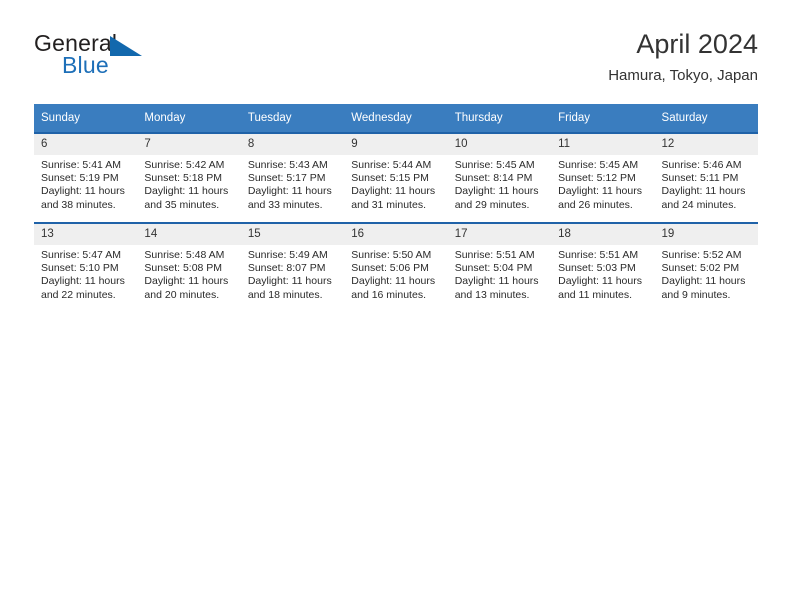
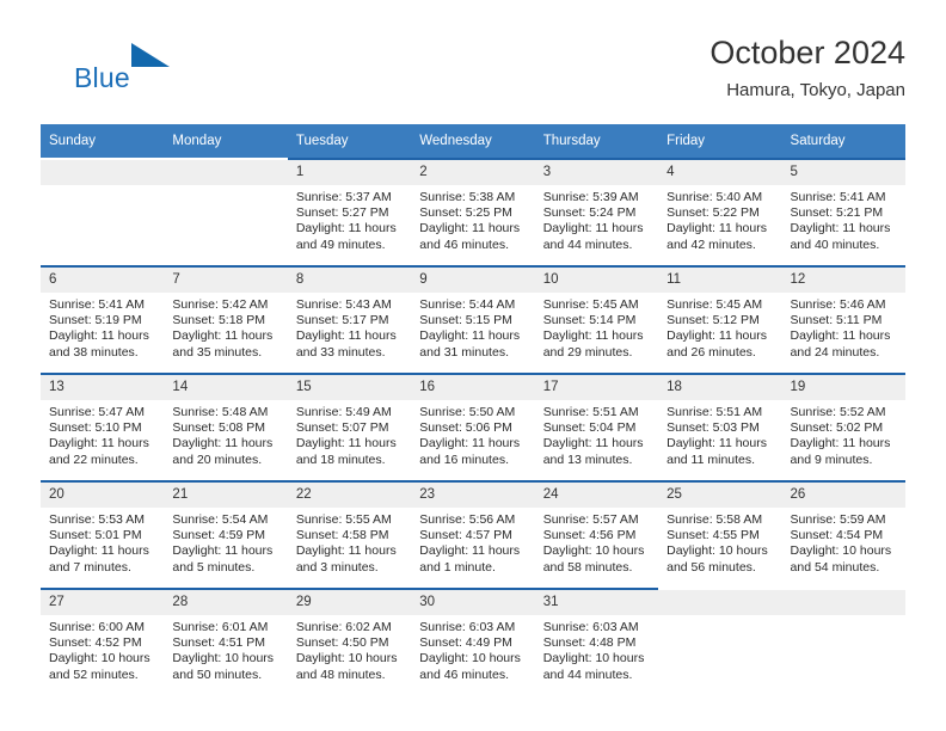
- General
  Blue
- April 2024
+ October 2024
  Hamura, Tokyo, Japan
  Sunday	Monday	Tuesday	Wednesday	Thursday	Friday	Saturday
+ 		1Sunrise: 5:37 AMSunset: 5:27 PMDaylight: 11 hours and 49 minutes.	2Sunrise: 5:38 AMSunset: 5:25 PMDaylight: 11 hours and 46 minutes.	3Sunrise: 5:39 AMSunset: 5:24 PMDaylight: 11 hours and 44 minutes.	4Sunrise: 5:40 AMSunset: 5:22 PMDaylight: 11 hours and 42 minutes.	5Sunrise: 5:41 AMSunset: 5:21 PMDaylight: 11 hours and 40 minutes.
- 6Sunrise: 5:41 AMSunset: 5:19 PMDaylight: 11 hours and 38 minutes.	7Sunrise: 5:42 AMSunset: 5:18 PMDaylight: 11 hours and 35 minutes.	8Sunrise: 5:43 AMSunset: 5:17 PMDaylight: 11 hours and 33 minutes.	9Sunrise: 5:44 AMSunset: 5:15 PMDaylight: 11 hours and 31 minutes.	10Sunrise: 5:45 AMSunset: 8:14 PMDaylight: 11 hours and 29 minutes.	11Sunrise: 5:45 AMSunset: 5:12 PMDaylight: 11 hours and 26 minutes.	12Sunrise: 5:46 AMSunset: 5:11 PMDaylight: 11 hours and 24 minutes.
+ 6Sunrise: 5:41 AMSunset: 5:19 PMDaylight: 11 hours and 38 minutes.	7Sunrise: 5:42 AMSunset: 5:18 PMDaylight: 11 hours and 35 minutes.	8Sunrise: 5:43 AMSunset: 5:17 PMDaylight: 11 hours and 33 minutes.	9Sunrise: 5:44 AMSunset: 5:15 PMDaylight: 11 hours and 31 minutes.	10Sunrise: 5:45 AMSunset: 5:14 PMDaylight: 11 hours and 29 minutes.	11Sunrise: 5:45 AMSunset: 5:12 PMDaylight: 11 hours and 26 minutes.	12Sunrise: 5:46 AMSunset: 5:11 PMDaylight: 11 hours and 24 minutes.
- 13Sunrise: 5:47 AMSunset: 5:10 PMDaylight: 11 hours and 22 minutes.	14Sunrise: 5:48 AMSunset: 5:08 PMDaylight: 11 hours and 20 minutes.	15Sunrise: 5:49 AMSunset: 8:07 PMDaylight: 11 hours and 18 minutes.	16Sunrise: 5:50 AMSunset: 5:06 PMDaylight: 11 hours and 16 minutes.	17Sunrise: 5:51 AMSunset: 5:04 PMDaylight: 11 hours and 13 minutes.	18Sunrise: 5:51 AMSunset: 5:03 PMDaylight: 11 hours and 11 minutes.	19Sunrise: 5:52 AMSunset: 5:02 PMDaylight: 11 hours and 9 minutes.
+ 13Sunrise: 5:47 AMSunset: 5:10 PMDaylight: 11 hours and 22 minutes.	14Sunrise: 5:48 AMSunset: 5:08 PMDaylight: 11 hours and 20 minutes.	15Sunrise: 5:49 AMSunset: 5:07 PMDaylight: 11 hours and 18 minutes.	16Sunrise: 5:50 AMSunset: 5:06 PMDaylight: 11 hours and 16 minutes.	17Sunrise: 5:51 AMSunset: 5:04 PMDaylight: 11 hours and 13 minutes.	18Sunrise: 5:51 AMSunset: 5:03 PMDaylight: 11 hours and 11 minutes.	19Sunrise: 5:52 AMSunset: 5:02 PMDaylight: 11 hours and 9 minutes.
+ 20Sunrise: 5:53 AMSunset: 5:01 PMDaylight: 11 hours and 7 minutes.	21Sunrise: 5:54 AMSunset: 4:59 PMDaylight: 11 hours and 5 minutes.	22Sunrise: 5:55 AMSunset: 4:58 PMDaylight: 11 hours and 3 minutes.	23Sunrise: 5:56 AMSunset: 4:57 PMDaylight: 11 hours and 1 minute.	24Sunrise: 5:57 AMSunset: 4:56 PMDaylight: 10 hours and 58 minutes.	25Sunrise: 5:58 AMSunset: 4:55 PMDaylight: 10 hours and 56 minutes.	26Sunrise: 5:59 AMSunset: 4:54 PMDaylight: 10 hours and 54 minutes.
+ 27Sunrise: 6:00 AMSunset: 4:52 PMDaylight: 10 hours and 52 minutes.	28Sunrise: 6:01 AMSunset: 4:51 PMDaylight: 10 hours and 50 minutes.	29Sunrise: 6:02 AMSunset: 4:50 PMDaylight: 10 hours and 48 minutes.	30Sunrise: 6:03 AMSunset: 4:49 PMDaylight: 10 hours and 46 minutes.	31Sunrise: 6:03 AMSunset: 4:48 PMDaylight: 10 hours and 44 minutes.
